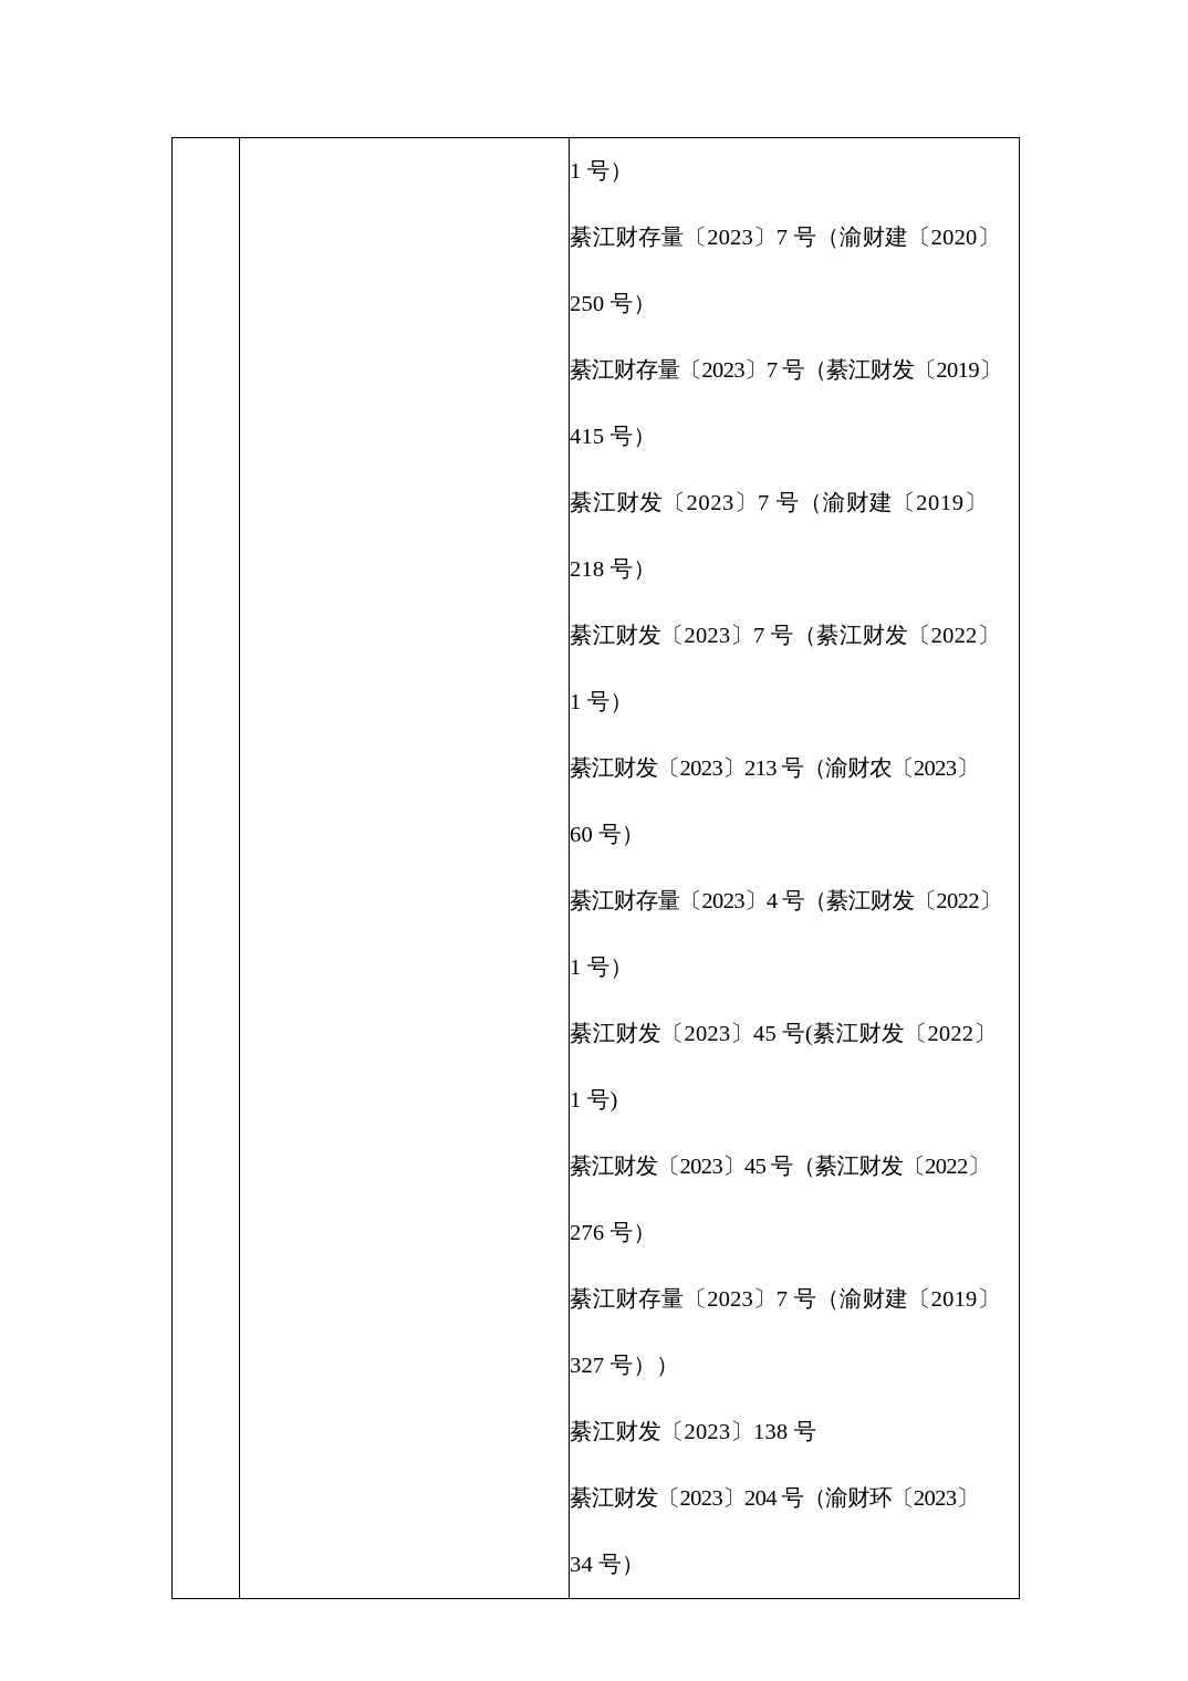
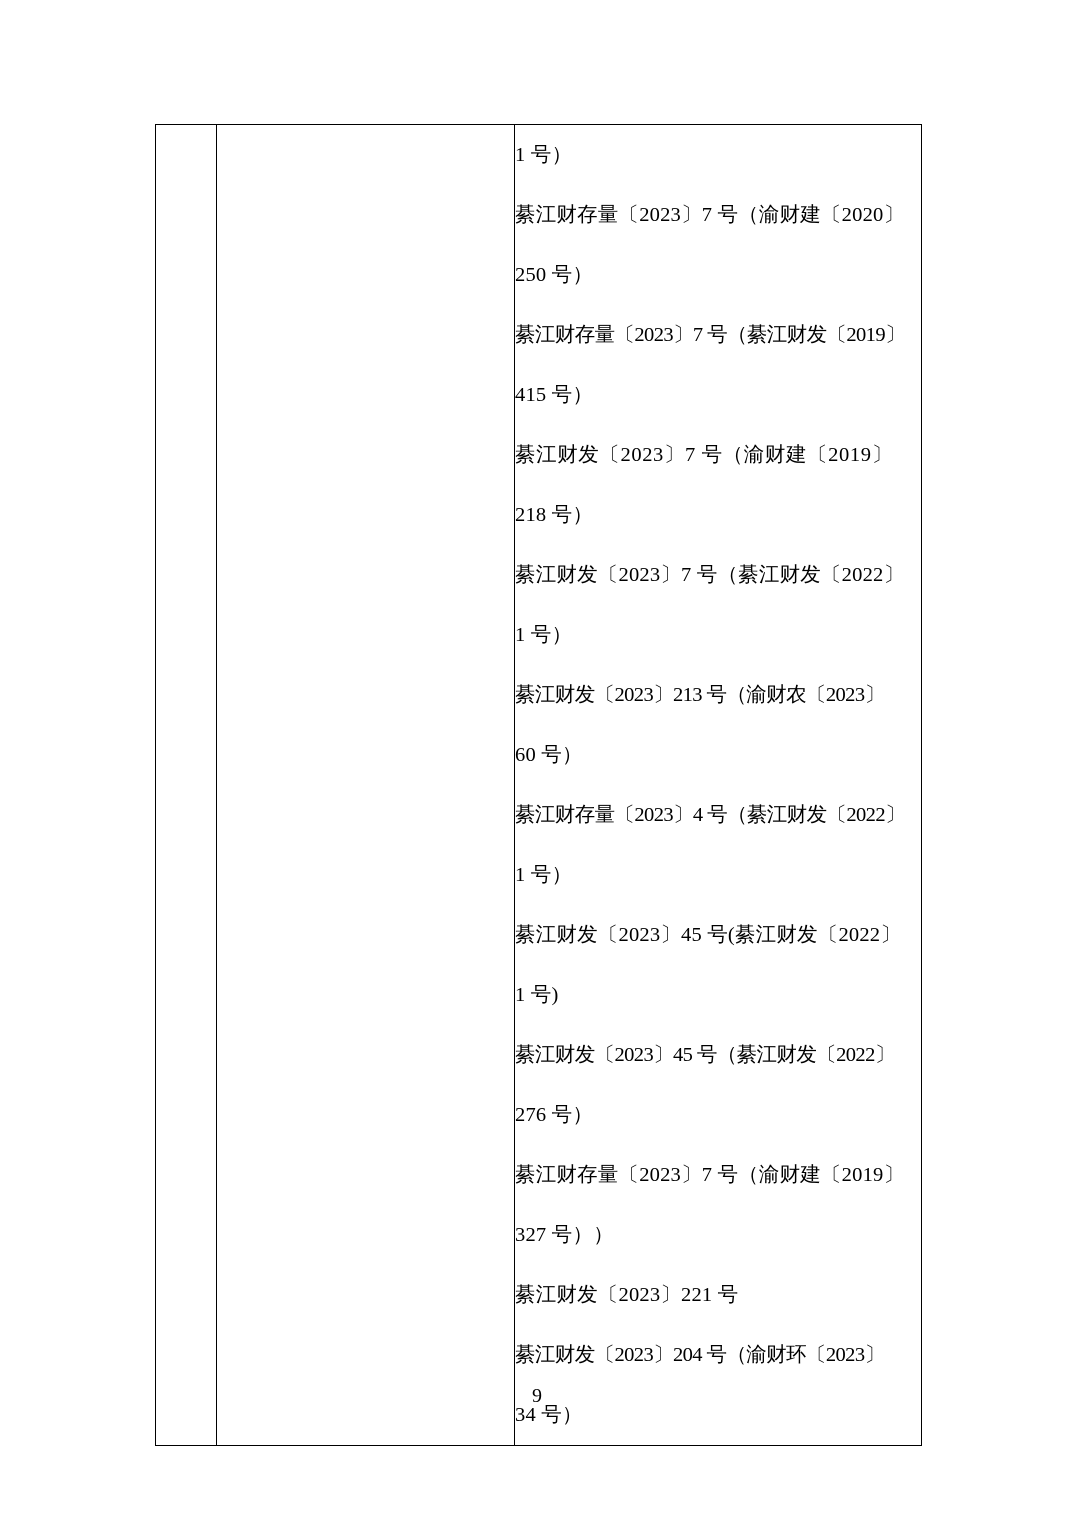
- 		1 号） 綦江财存量〔2023〕7 号（渝财建〔2020〕 250 号） 綦江财存量〔2023〕7 号（綦江财发〔2019〕 415 号） 綦江财发〔2023〕7 号（渝财建〔2019〕 218 号） 綦江财发〔2023〕7 号（綦江财发〔2022〕 1 号） 綦江财发〔2023〕213 号（渝财农〔2023〕 60 号） 綦江财存量〔2023〕4 号（綦江财发〔2022〕 1 号） 綦江财发〔2023〕45 号(綦江财发〔2022〕 1 号) 綦江财发〔2023〕45 号（綦江财发〔2022〕 276 号） 綦江财存量〔2023〕7 号（渝财建〔2019〕 327 号）） 綦江财发〔2023〕138 号 綦江财发〔2023〕204 号（渝财环〔2023〕 34 号）
+ 		1 号） 綦江财存量〔2023〕7 号（渝财建〔2020〕 250 号） 綦江财存量〔2023〕7 号（綦江财发〔2019〕 415 号） 綦江财发〔2023〕7 号（渝财建〔2019〕 218 号） 綦江财发〔2023〕7 号（綦江财发〔2022〕 1 号） 綦江财发〔2023〕213 号（渝财农〔2023〕 60 号） 綦江财存量〔2023〕4 号（綦江财发〔2022〕 1 号） 綦江财发〔2023〕45 号(綦江财发〔2022〕 1 号) 綦江财发〔2023〕45 号（綦江财发〔2022〕 276 号） 綦江财存量〔2023〕7 号（渝财建〔2019〕 327 号）） 綦江财发〔2023〕221 号 綦江财发〔2023〕204 号（渝财环〔2023〕 34 号）
+ 9
